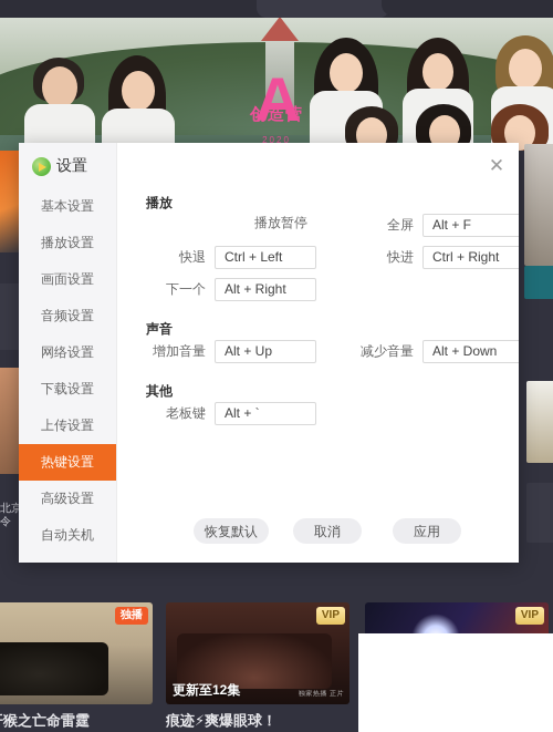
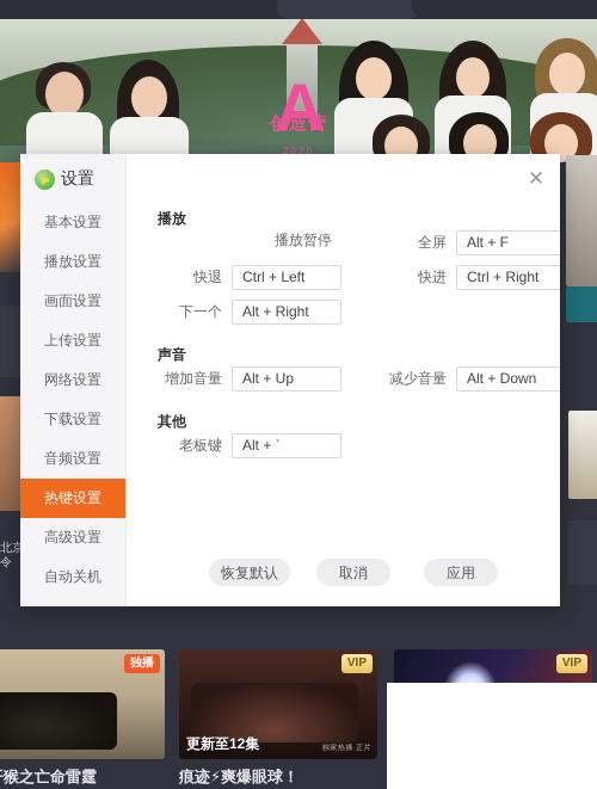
  A
  创造营
  2020
  北京 令
  独播
  猴之亡命雷霆
  VIP
  更新至12集
  痕迹⚡爽爆眼球！
  VIP
  设置
  基本设置
  播放设置
  画面设置
- 音频设置
+ 上传设置
  网络设置
  下载设置
- 上传设置
+ 音频设置
  热键设置
  高级设置
  自动关机
  ✕
  播放
  播放暂停
  全屏
  Alt + F
  快退
  Ctrl + Left
  快进
  Ctrl + Right
  下一个
  Alt + Right
  声音
  增加音量
  Alt + Up
  减少音量
  Alt + Down
  其他
  老板键
  Alt + `
  恢复默认
  取消
  应用
